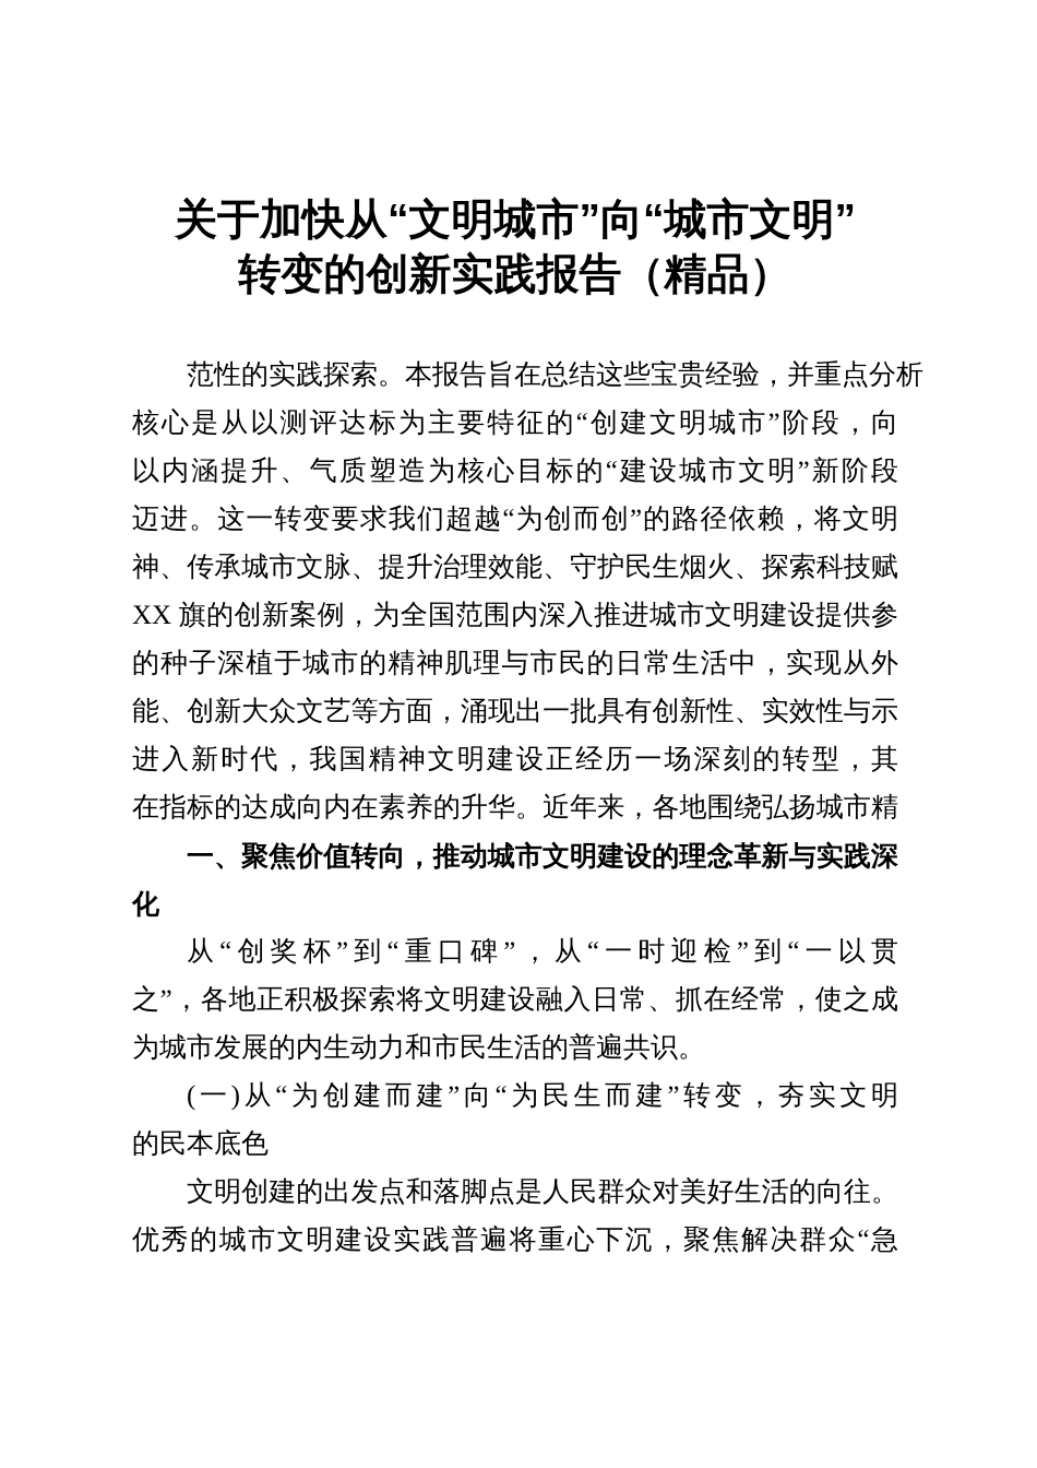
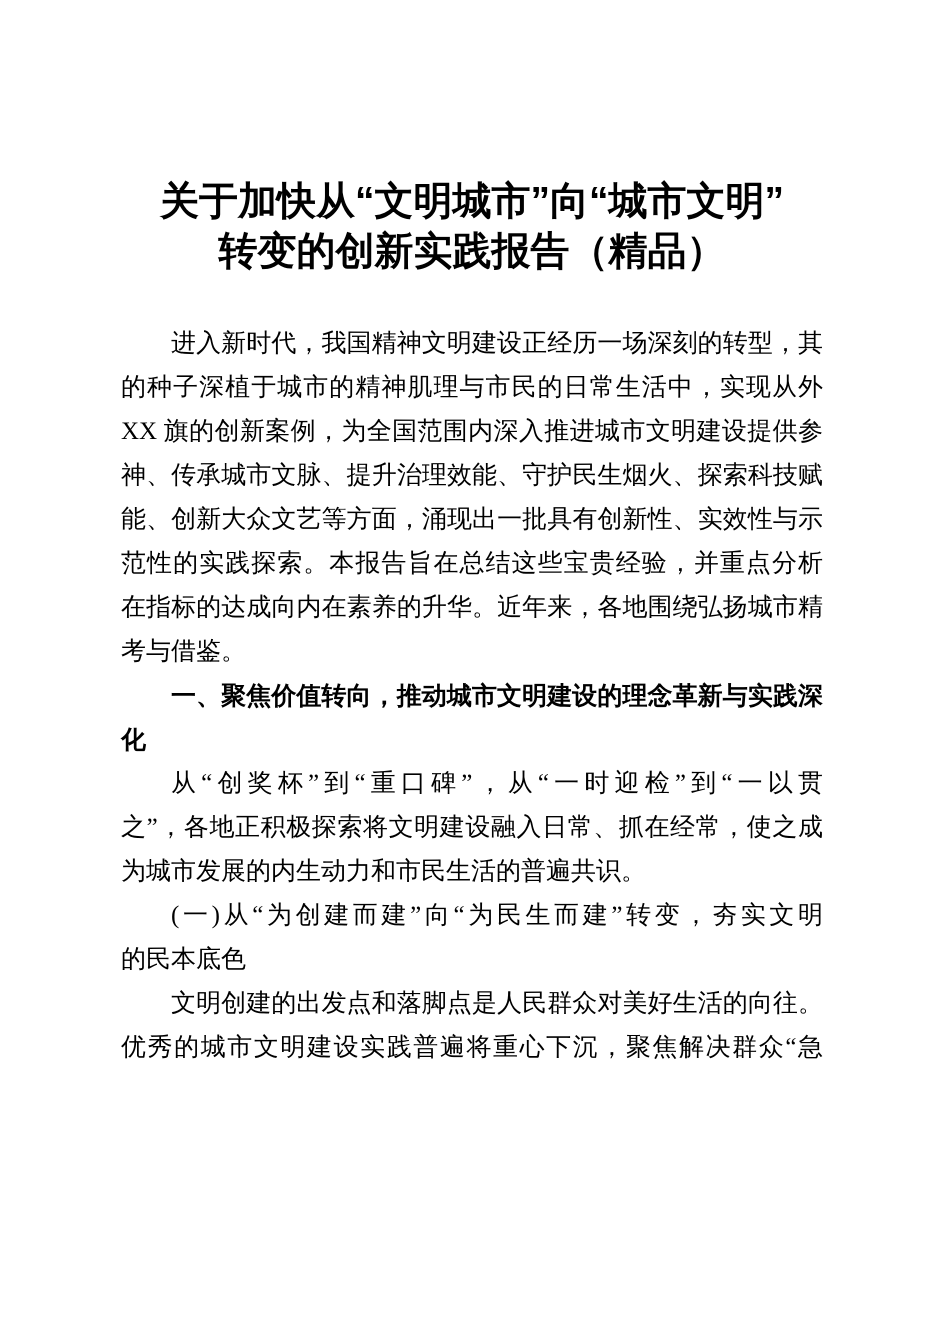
  关于加快从“文明城市”向“城市文明”
  转变的创新实践报告（精品）
- 范性的实践探索。本报告旨在总结这些宝贵经验，并重点分析
+ 进入新时代，我国精神文明建设正经历一场深刻的转型，其
- 核心是从以测评达标为主要特征的“创建文明城市”阶段，向
- 以内涵提升、气质塑造为核心目标的“建设城市文明”新阶段
- 迈进。这一转变要求我们超越“为创而创”的路径依赖，将文明
- 神、传承城市文脉、提升治理效能、守护民生烟火、探索科技赋
+ 的种子深植于城市的精神肌理与市民的日常生活中，实现从外
  XX 旗的创新案例，为全国范围内深入推进城市文明建设提供参
- 的种子深植于城市的精神肌理与市民的日常生活中，实现从外
+ 神、传承城市文脉、提升治理效能、守护民生烟火、探索科技赋
  能、创新大众文艺等方面，涌现出一批具有创新性、实效性与示
- 进入新时代，我国精神文明建设正经历一场深刻的转型，其
+ 范性的实践探索。本报告旨在总结这些宝贵经验，并重点分析
  在指标的达成向内在素养的升华。近年来，各地围绕弘扬城市精
+ 考与借鉴。
  一、聚焦价值转向，推动城市文明建设的理念革新与实践深
  化
  从“创奖杯”到“重口碑”，从“一时迎检”到“一以贯
  之”，各地正积极探索将文明建设融入日常、抓在经常，使之成
  为城市发展的内生动力和市民生活的普遍共识。
  (一)从“为创建而建”向“为民生而建”转变，夯实文明
  的民本底色
  文明创建的出发点和落脚点是人民群众对美好生活的向往。
  优秀的城市文明建设实践普遍将重心下沉，聚焦解决群众“急
